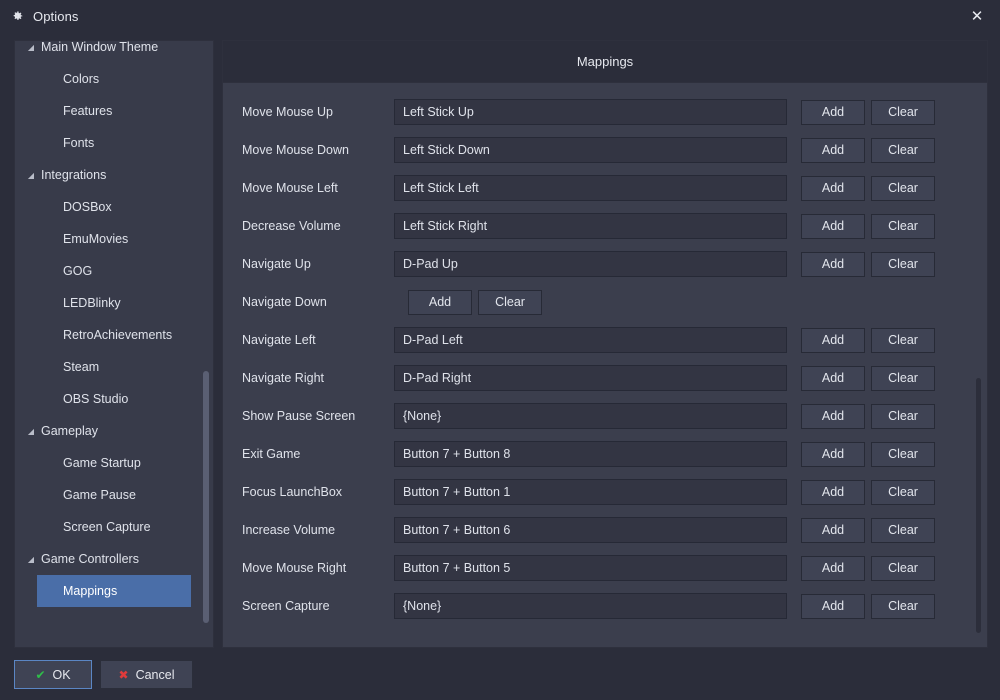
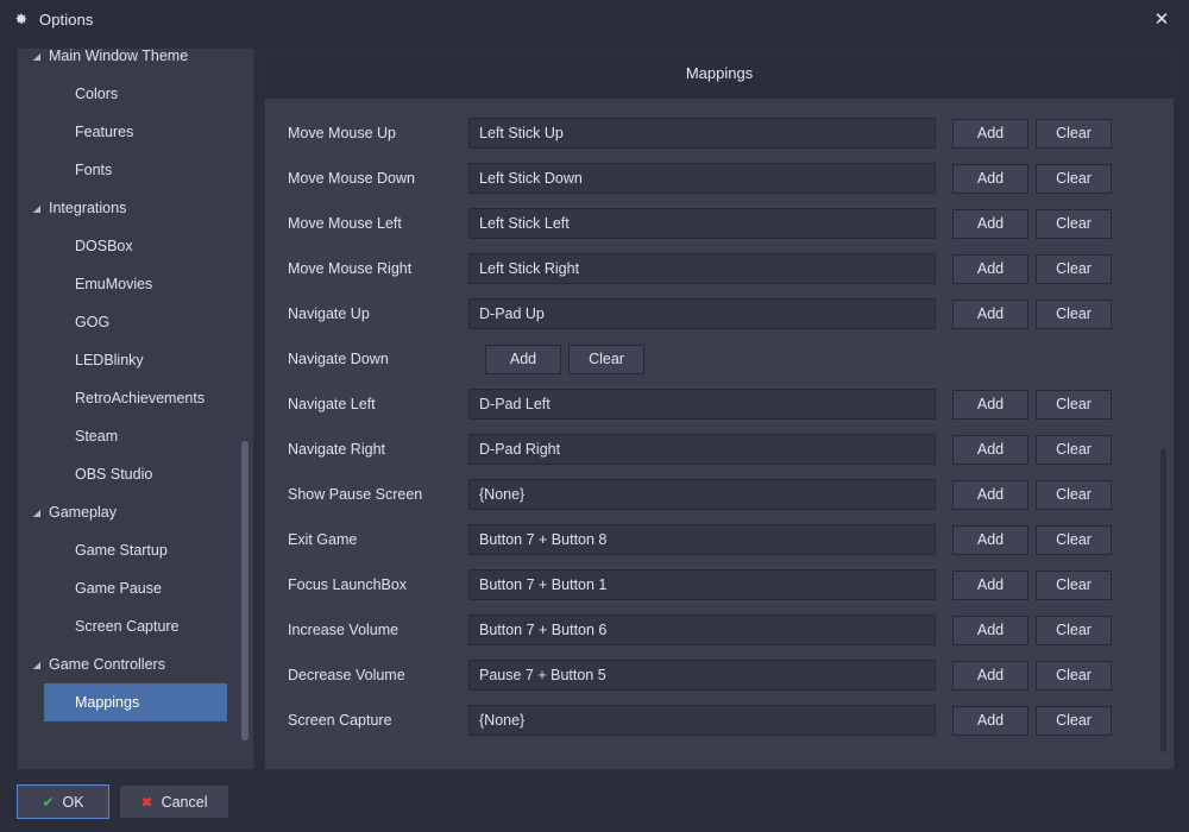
  Options
  ✕
  ◢
  Main Window Theme
  Colors
  Features
  Fonts
  ◢
  Integrations
  DOSBox
  EmuMovies
  GOG
  LEDBlinky
  RetroAchievements
  Steam
  OBS Studio
  ◢
  Gameplay
  Game Startup
  Game Pause
  Screen Capture
  ◢
  Game Controllers
  Mappings
  Mappings
  Move Mouse Up
  Left Stick Up
  Add
  Clear
  Move Mouse Down
  Left Stick Down
  Add
  Clear
  Move Mouse Left
  Left Stick Left
  Add
  Clear
- Decrease Volume
+ Move Mouse Right
  Left Stick Right
  Add
  Clear
  Navigate Up
  D-Pad Up
  Add
  Clear
  Navigate Down
  Add
  Clear
  Navigate Left
  D-Pad Left
  Add
  Clear
  Navigate Right
  D-Pad Right
  Add
  Clear
  Show Pause Screen
  {None}
  Add
  Clear
  Exit Game
  Button 7 + Button 8
  Add
  Clear
  Focus LaunchBox
  Button 7 + Button 1
  Add
  Clear
  Increase Volume
  Button 7 + Button 6
  Add
  Clear
- Move Mouse Right
+ Decrease Volume
- Button 7 + Button 5
+ Pause 7 + Button 5
  Add
  Clear
  Screen Capture
  {None}
  Add
  Clear
  ✔
  OK
  ✖
  Cancel
